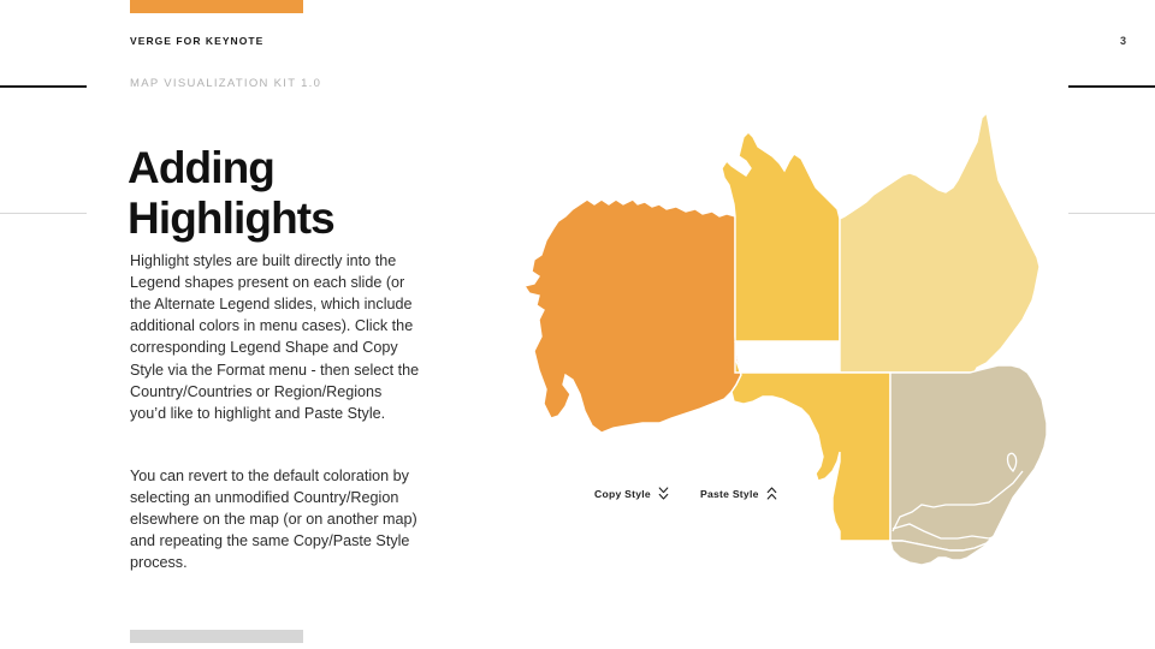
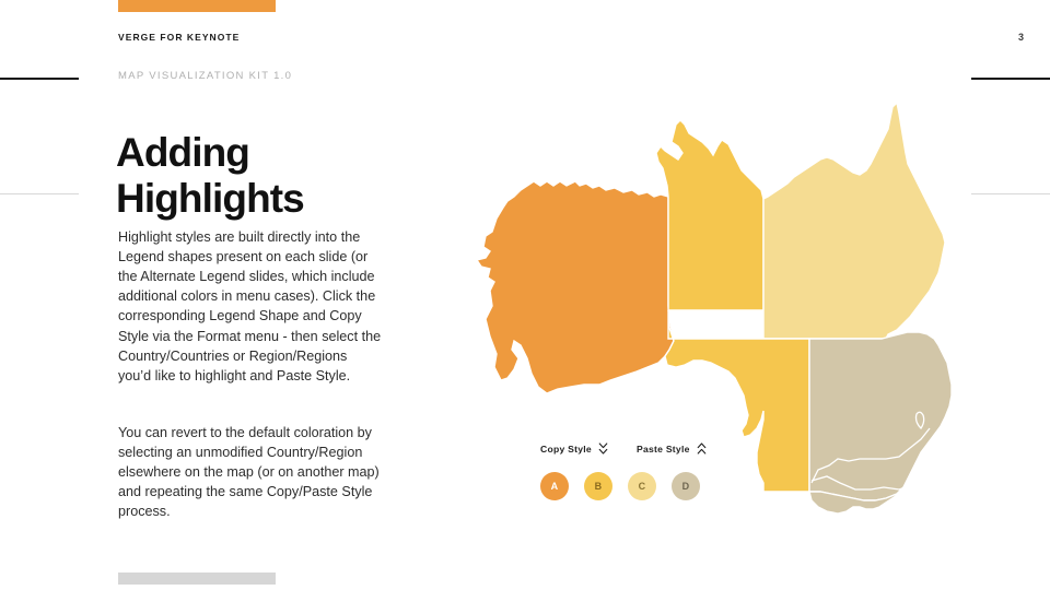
  VERGE FOR KEYNOTE
  3
  MAP VISUALIZATION KIT 1.0
  Adding
  Highlights
  Highlight styles are built directly into the Legend shapes present on each slide (or the Alternate Legend slides, which include additional colors in menu cases). Click the corresponding Legend Shape and Copy Style via the Format menu - then select the Country/Countries or Region/Regions you’d like to highlight and Paste Style.
  You can revert to the default coloration by selecting an unmodified Country/Region elsewhere on the map (or on another map) and repeating the same Copy/Paste Style process.
  Copy Style
  Paste Style
+ A
+ B
+ C
+ D
